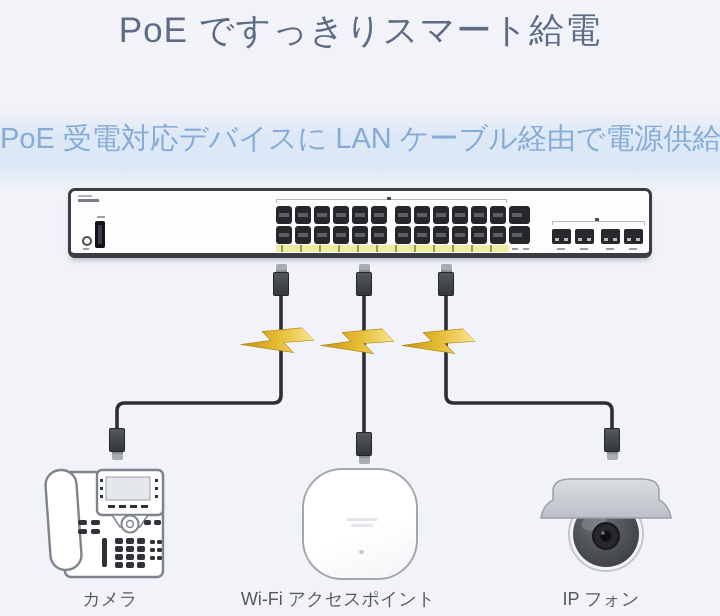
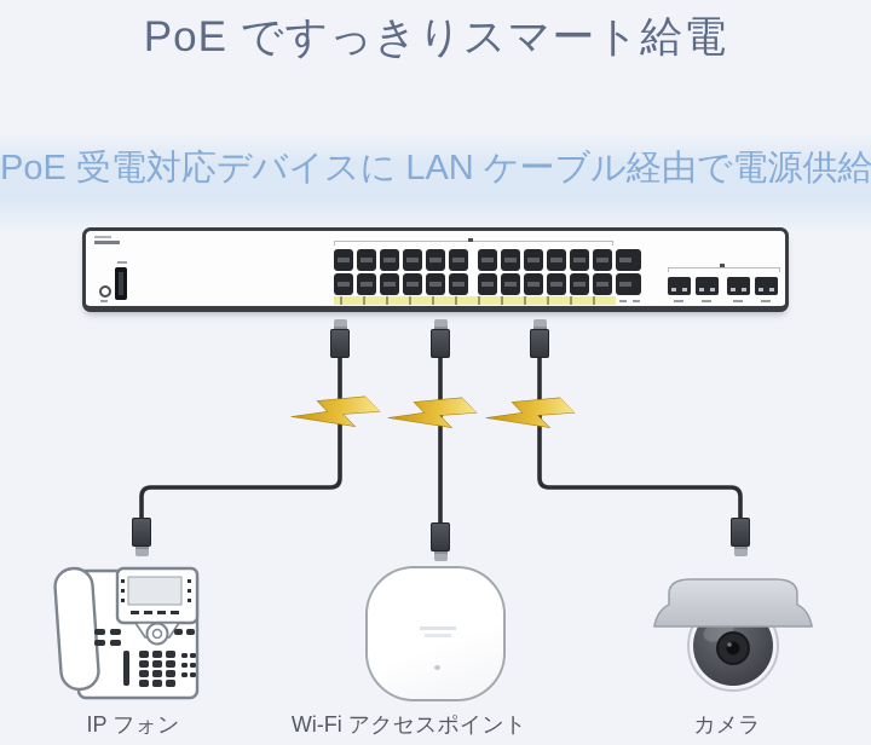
  PoE ですっきりスマート給電
  PoE 受電対応デバイスに LAN ケーブル経由で電源供給
- カメラ
+ IP フォン
  Wi-Fi アクセスポイント
- IP フォン
+ カメラ
